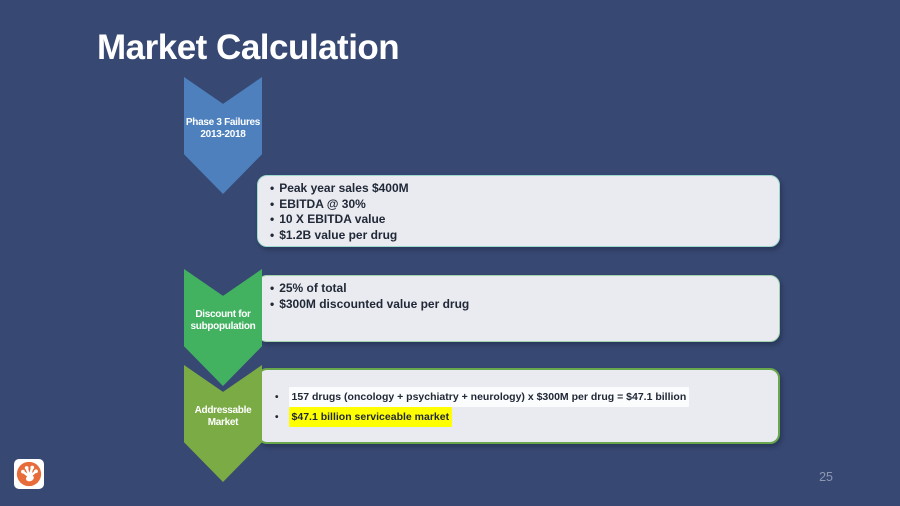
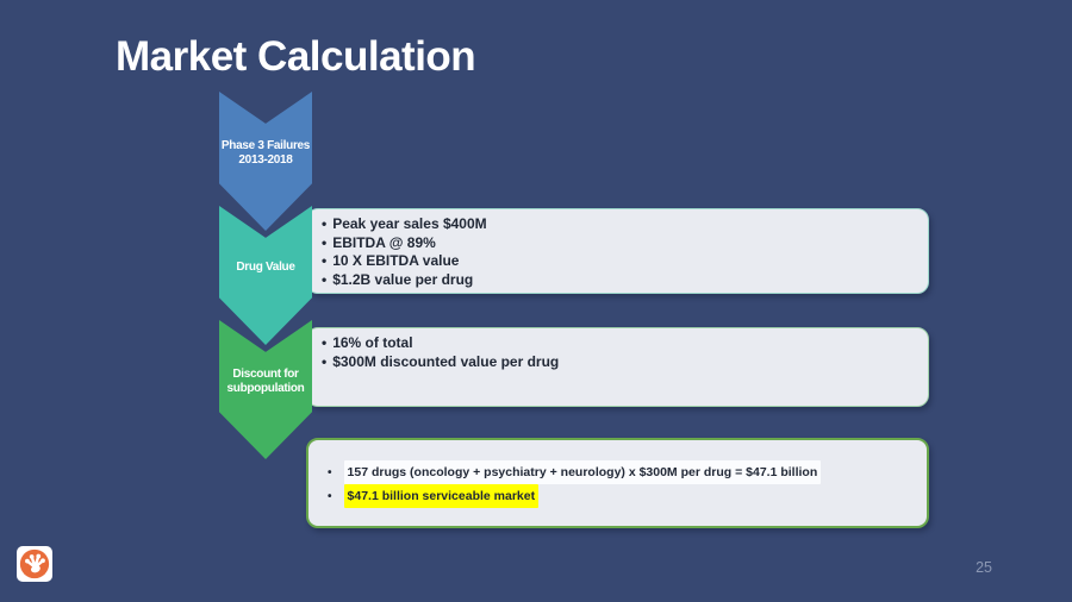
  Market Calculation
  Peak year sales $400M
- EBITDA @ 30%
+ EBITDA @ 89%
  10 X EBITDA value
  $1.2B value per drug
- 25% of total
+ 16% of total
  $300M discounted value per drug
  157 drugs (oncology + psychiatry + neurology) x $300M per drug = $47.1 billion
  $47.1 billion serviceable market
  Phase 3 Failures
  2013-2018
+ Drug Value
  Discount for
  subpopulation
- Addressable
- Market
  25
